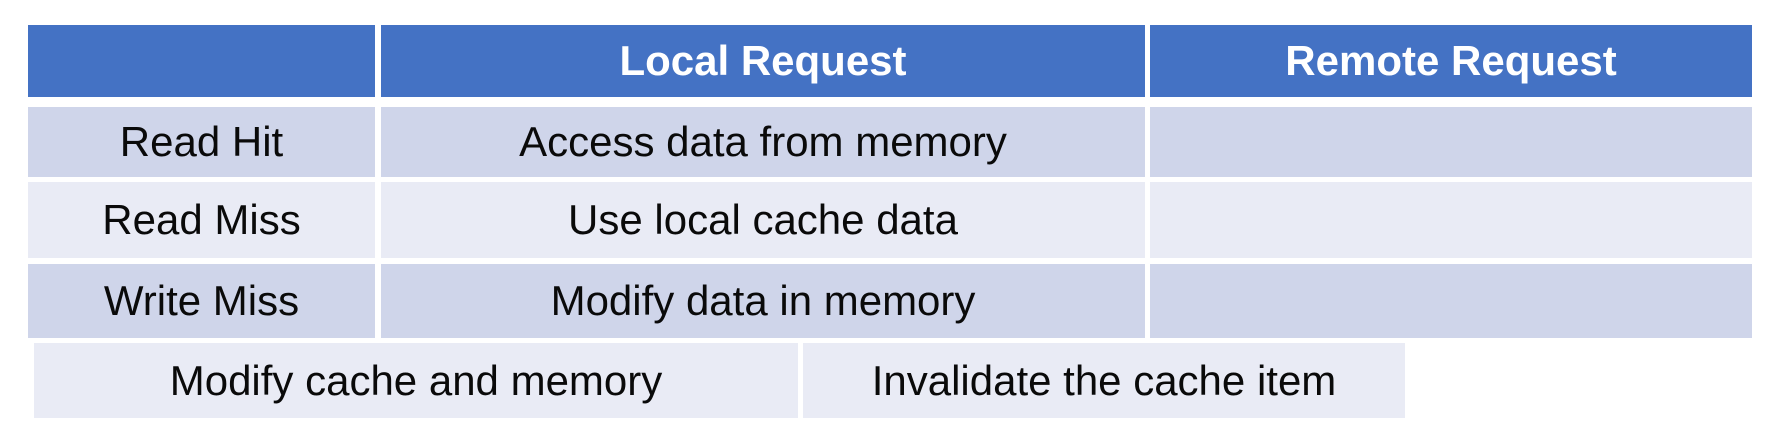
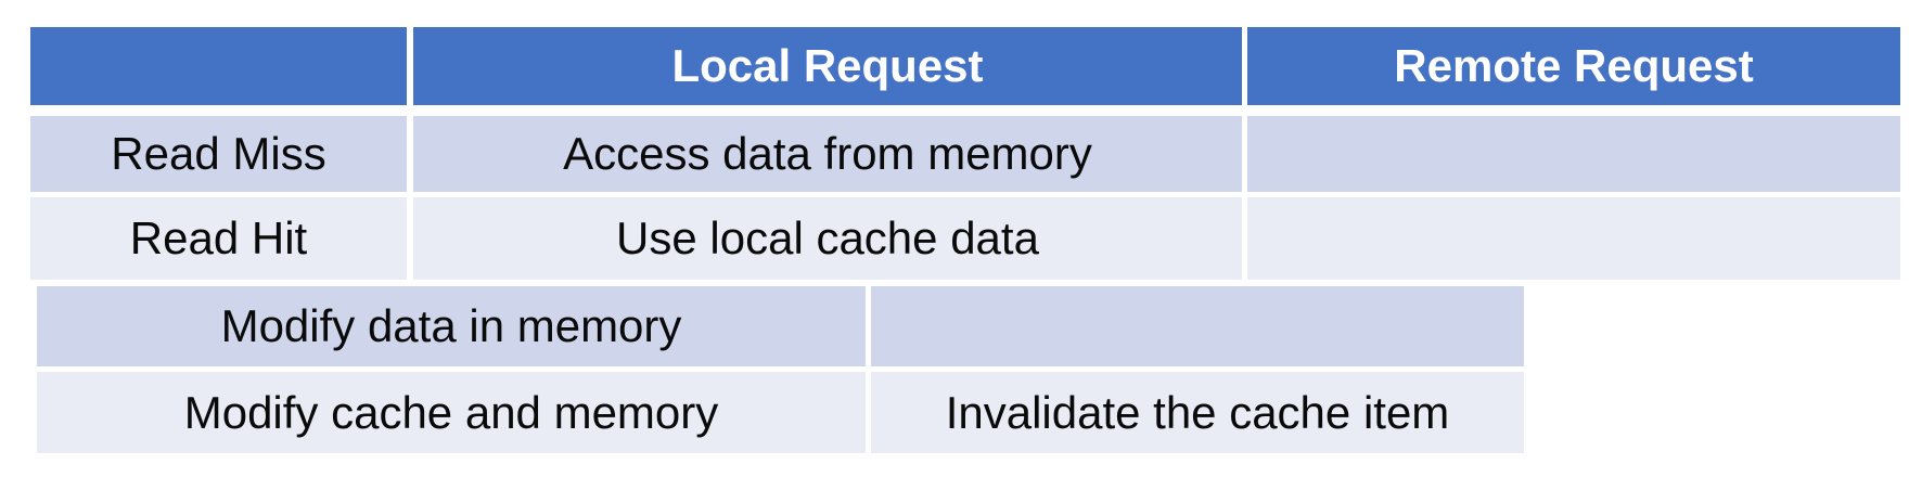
  Local Request
  Remote Request
- Read Hit
+ Read Miss
  Access data from memory
- Read Miss
+ Read Hit
  Use local cache data
- Write Miss
  Modify data in memory
  Modify cache and memory
  Invalidate the cache item
